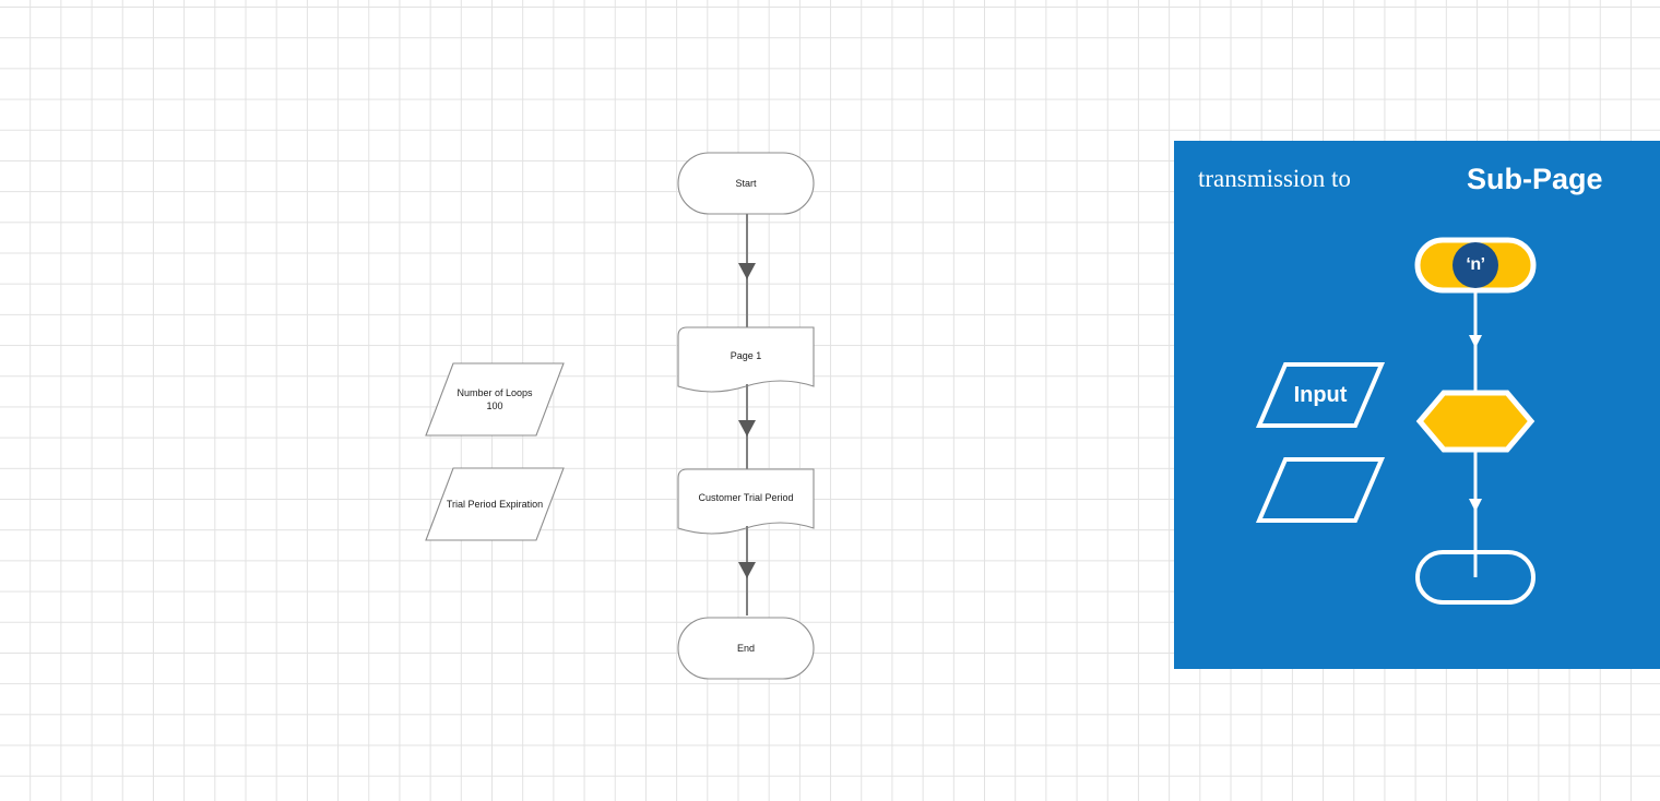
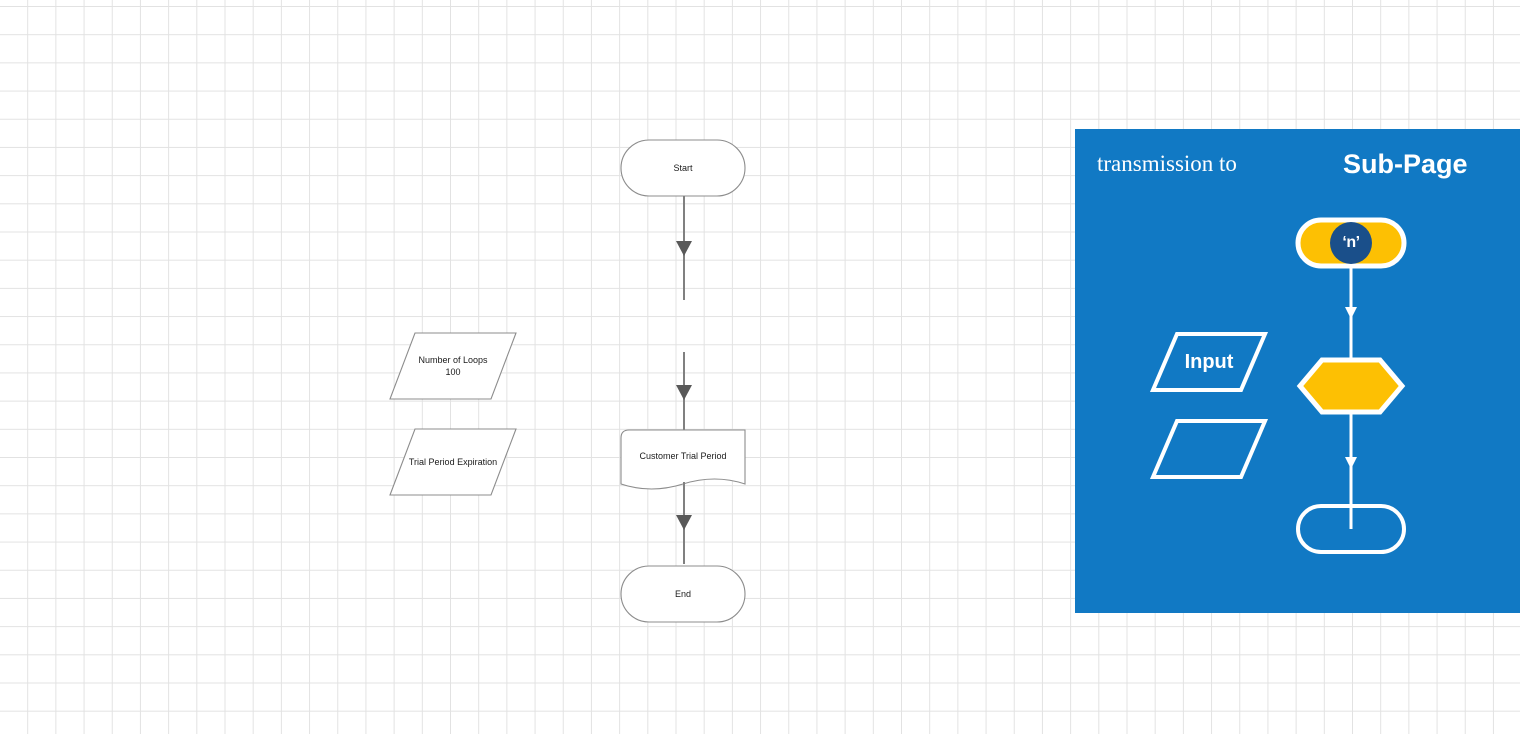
  Number of Loops
  100
  Trial Period Expiration
  Start
- Page 1
  Customer Trial Period
  End
  transmission to
  Sub-Page
  ‘n’
  Input
